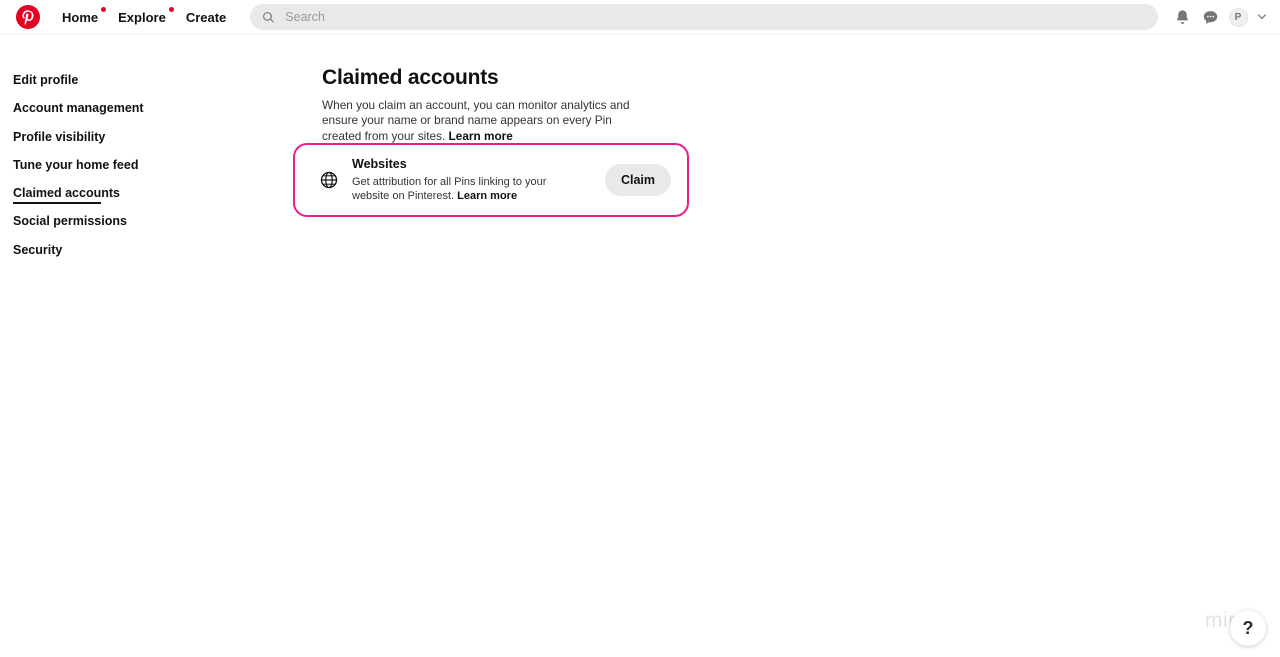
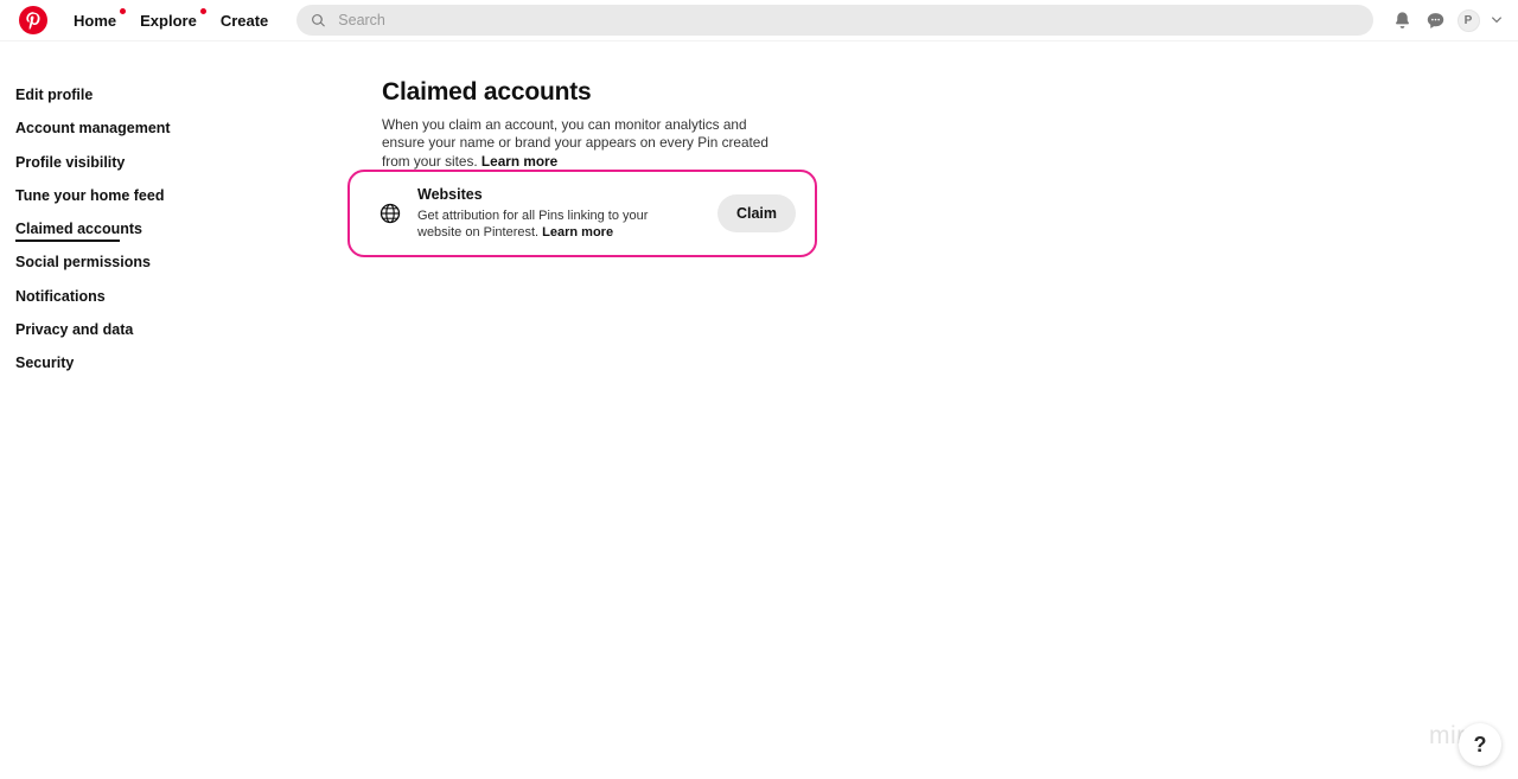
  Home
  Explore
  Create
  Search
  P
  Edit profile
  Account management
  Profile visibility
  Tune your home feed
  Claimed accounts
  Social permissions
+ Notifications
+ Privacy and data
  Security
  Claimed accounts
- When you claim an account, you can monitor analytics and ensure your name or brand name appears on every Pin created from your sites. Learn more
+ When you claim an account, you can monitor analytics and ensure your name or brand your appears on every Pin created from your sites. Learn more
  Websites
  Get attribution for all Pins linking to your website on Pinterest. Learn more
  Claim
  ?
